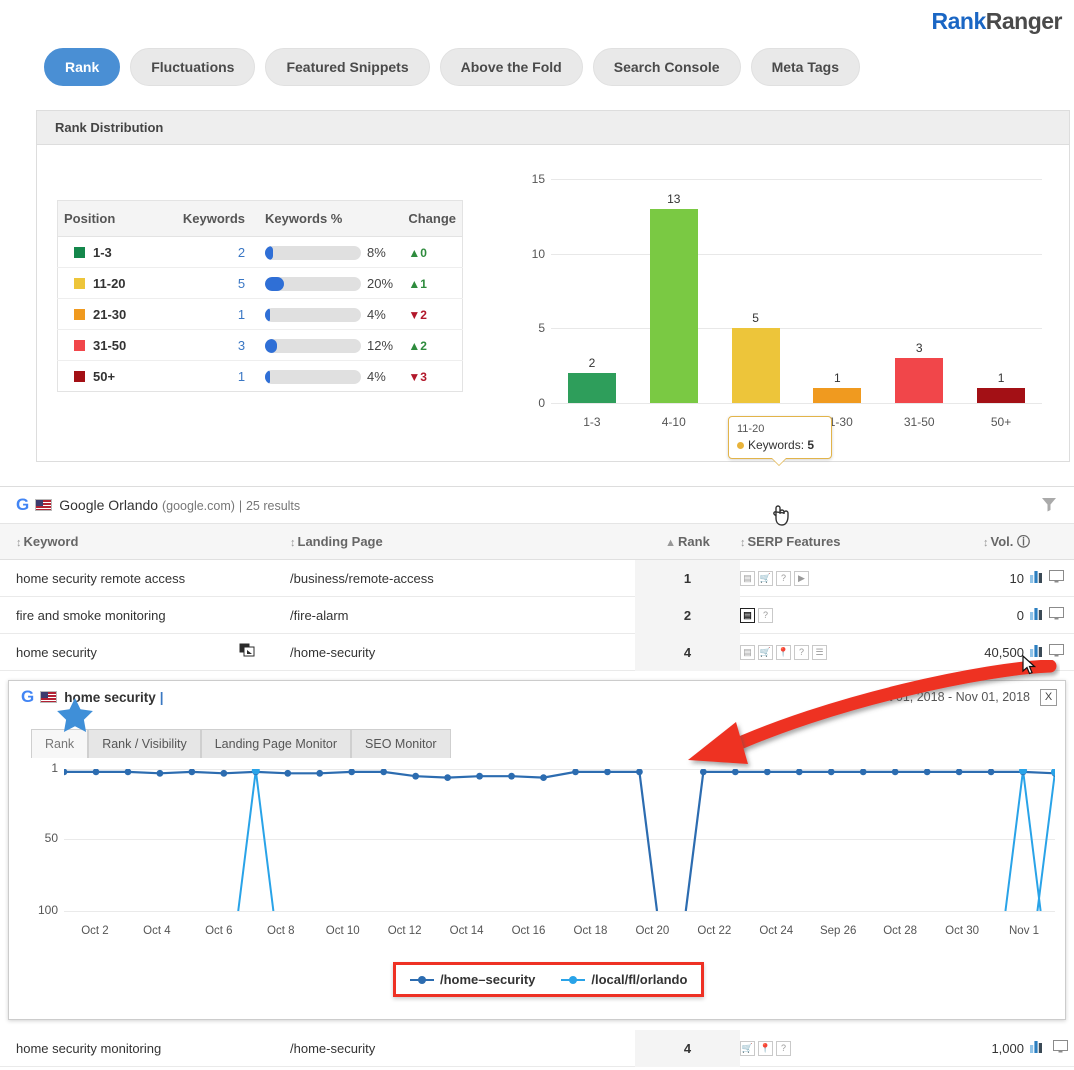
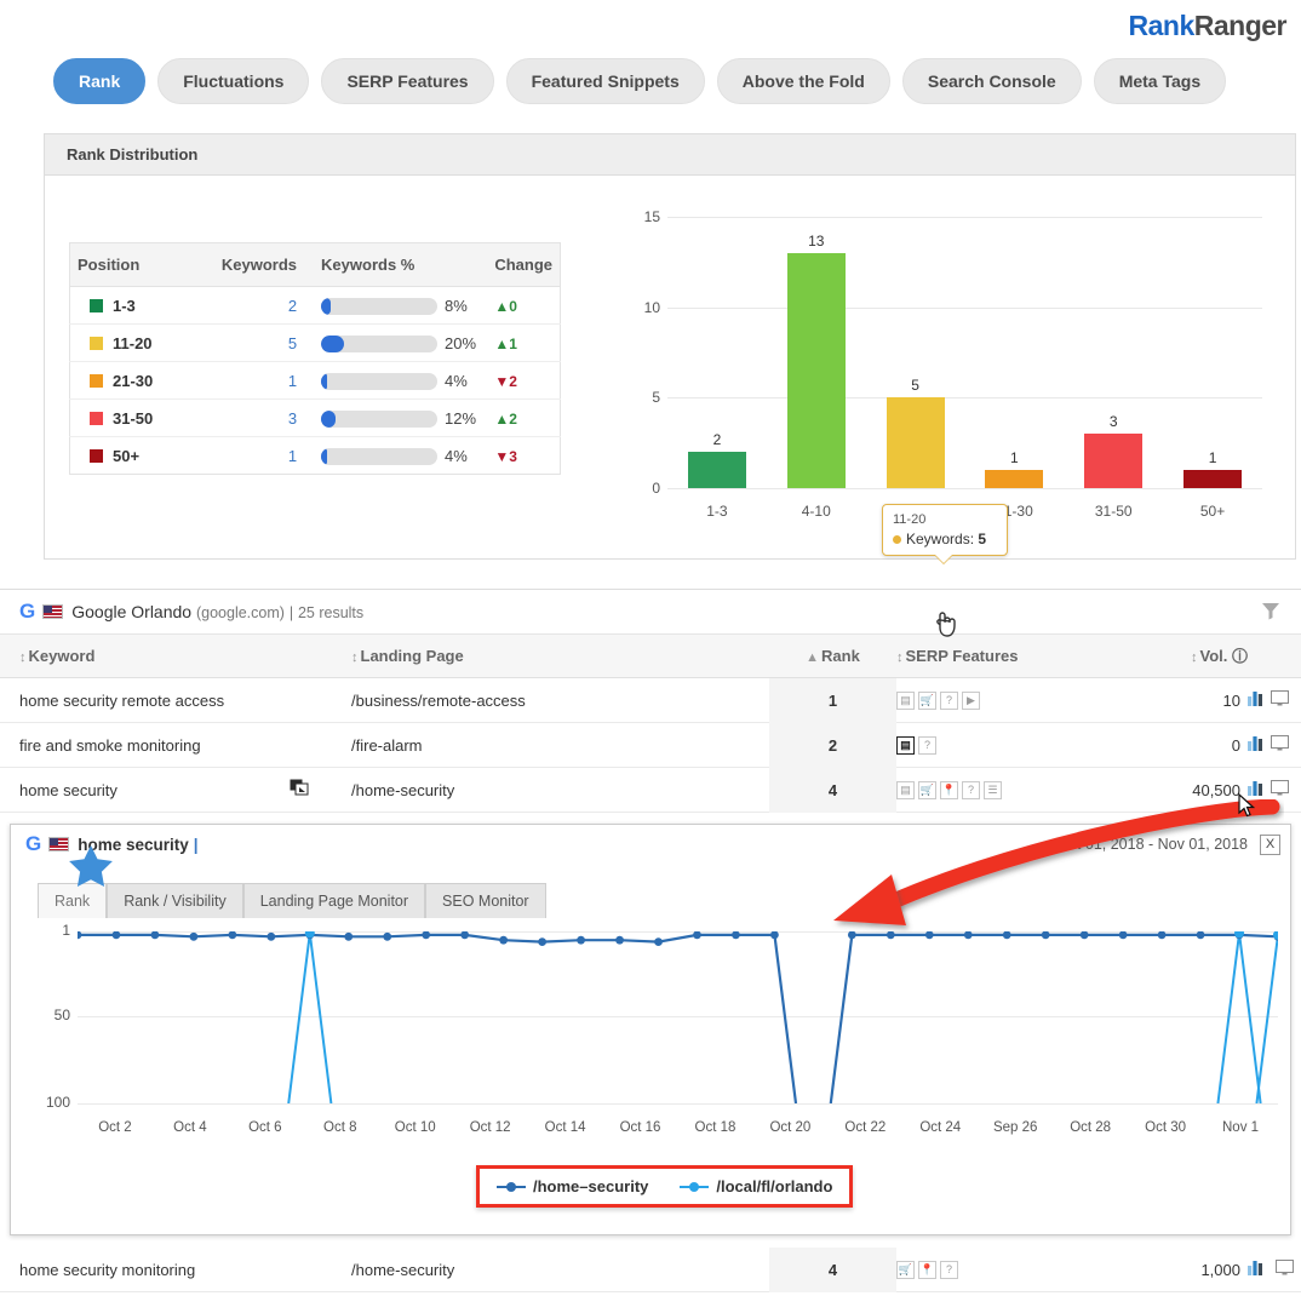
  RankRanger
  Rank
  Fluctuations
+ SERP Features
  Featured Snippets
  Above the Fold
  Search Console
  Meta Tags
  Rank Distribution
  Position	Keywords	Keywords %	Change
  1-3	2	8%	▲0
  11-20	5	20%	▲1
  21-30	1	4%	▼2
  31-50	3	12%	▲2
  50+	1	4%	▼3
  0
  5
  10
  15
  2
  13
  5
  1
  3
  1
  1-3
  4-10
  1-30
  31-50
  50+
  11-20
  Keywords: 5
  G
  Google Orlando (google.com) | 25 results
  ↕ Keyword
  ↕ Landing Page
  ▲ Rank
  ↕ SERP Features
  ↕ Vol. ⓘ
  home security remote access
  /business/remote-access
  1
  ▤ 🛒 ? ▶
  10
  fire and smoke monitoring
  /fire-alarm
  2
  ▤ ?
  0
  home security
  /home-security
  4
  ▤ 🛒 📍 ? ☰
  40,500
  G
  home security
  |
  1, 2018 - Nov 01, 2018
  X
  Rank
  Rank / Visibility
  Landing Page Monitor
  SEO Monitor
  1
  50
  100
  Oct 2
  Oct 4
  Oct 6
  Oct 8
  Oct 10
  Oct 12
  Oct 14
  Oct 16
  Oct 18
  Oct 20
  Oct 22
  Oct 24
  Sep 26
  Oct 28
  Oct 30
  Nov 1
  /home–security
  /local/fl/orlando
  home security monitoring
  /home-security
  4
  🛒 📍 ?
  1,000
